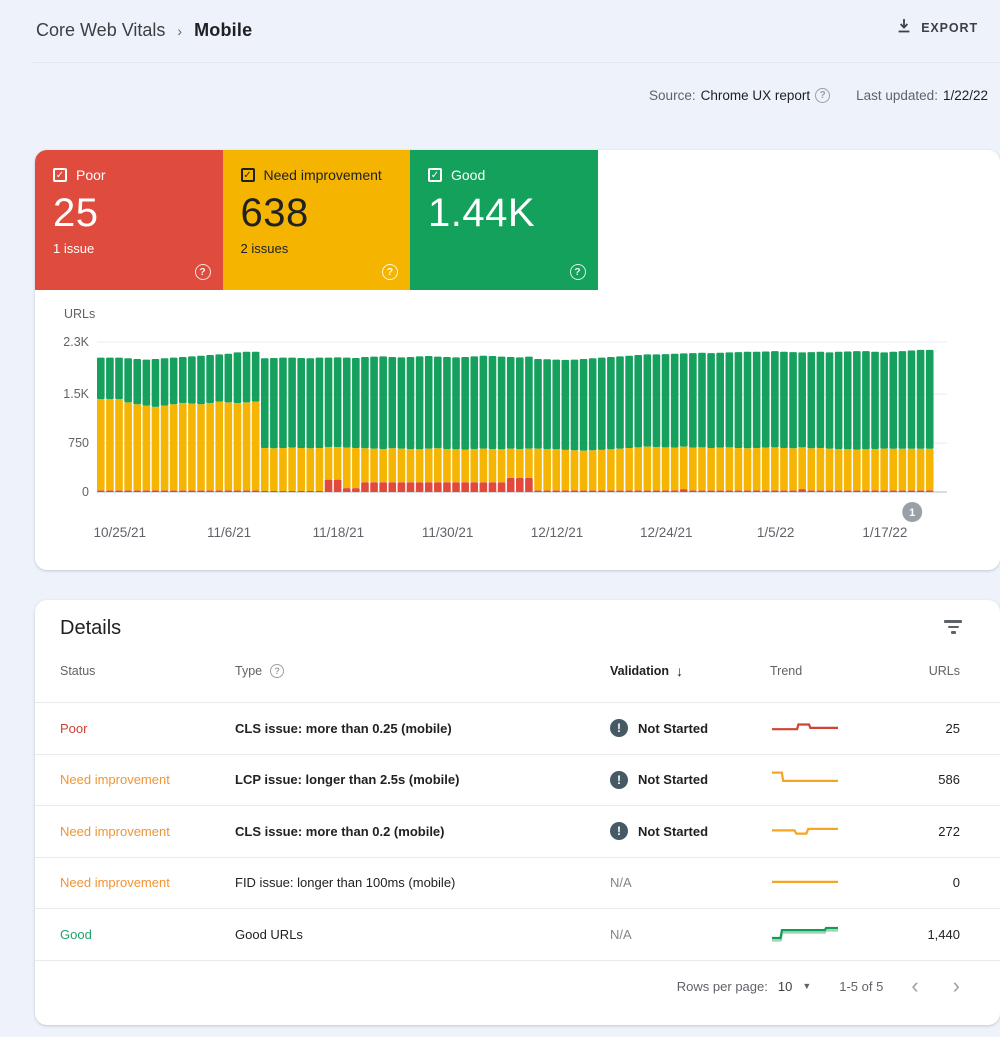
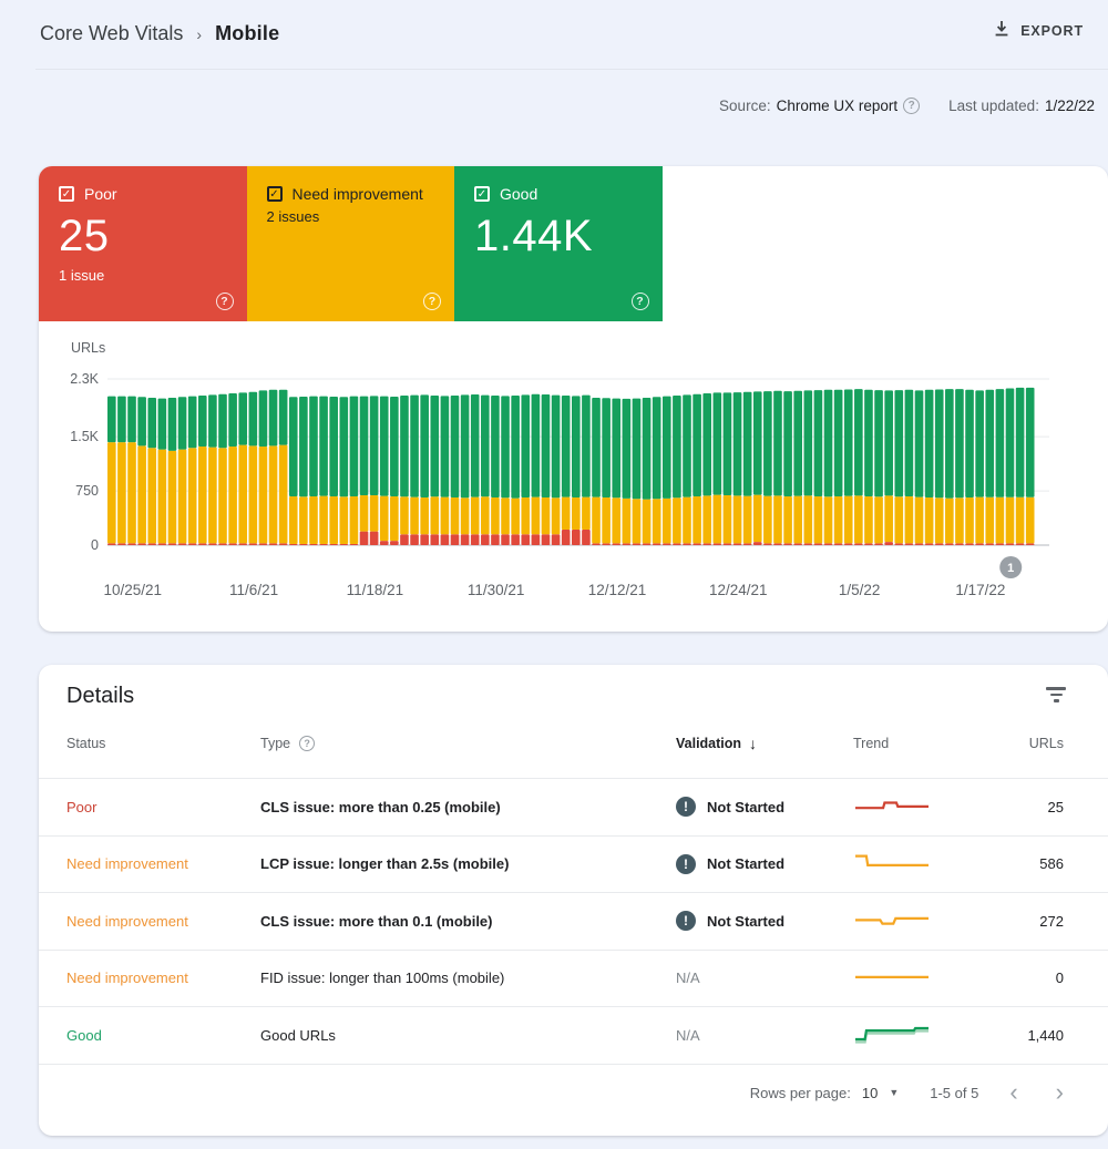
  Core Web Vitals
  ›
  Mobile
  EXPORT
  Source:
  Chrome UX report
  ?
  Last updated:
  1/22/22
  ✓
  Poor
  25
  1 issue
  ?
  ✓
  Need improvement
- 638
  2 issues
  ?
  ✓
  Good
  1.44K
  ?
  URLs
  2.3K
  1.5K
  750
  0
  10/25/21
  11/6/21
  11/18/21
  11/30/21
  12/12/21
  12/24/21
  1/5/22
  1/17/22
  1
  Details
  Status
  Type
  ?
  Validation
  ↓
  Trend
  URLs
  Poor
  CLS issue: more than 0.25 (mobile)
  !
  Not Started
  25
  Need improvement
  LCP issue: longer than 2.5s (mobile)
  !
  Not Started
  586
  Need improvement
- CLS issue: more than 0.2 (mobile)
+ CLS issue: more than 0.1 (mobile)
  !
  Not Started
  272
  Need improvement
  FID issue: longer than 100ms (mobile)
  N/A
  0
  Good
  Good URLs
  N/A
  1,440
  Rows per page:
  10
  ▼
  1-5 of 5
  ‹
  ›
